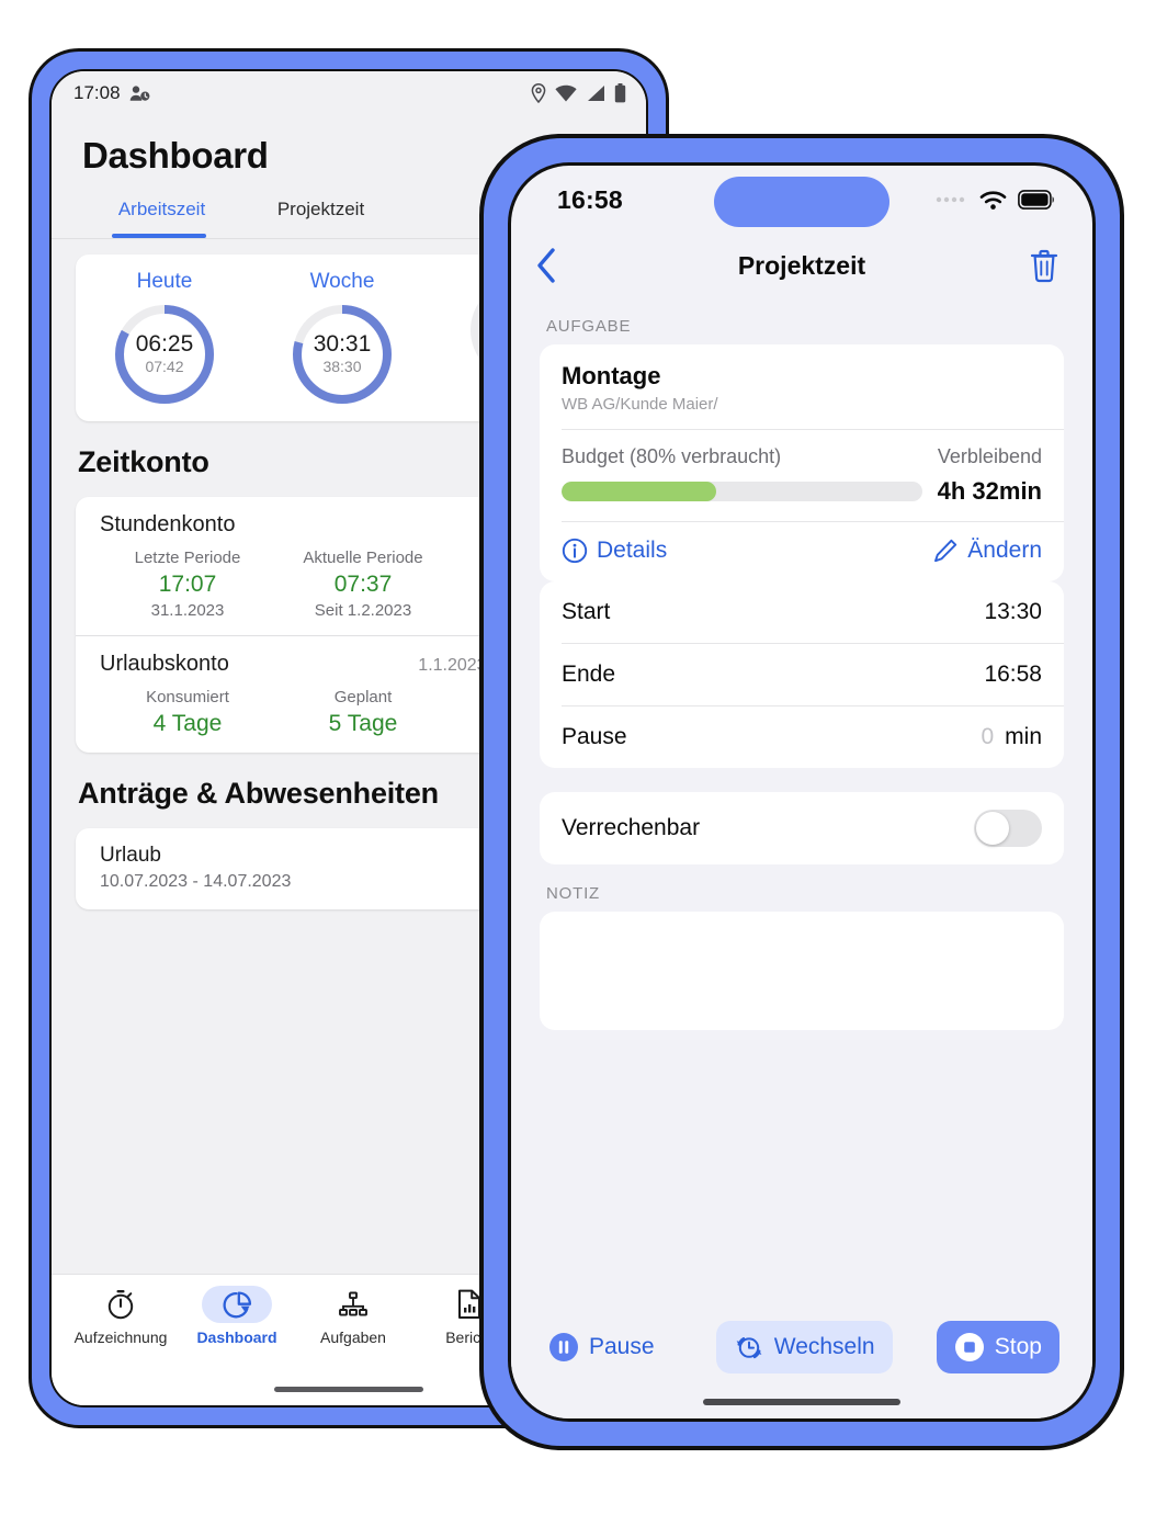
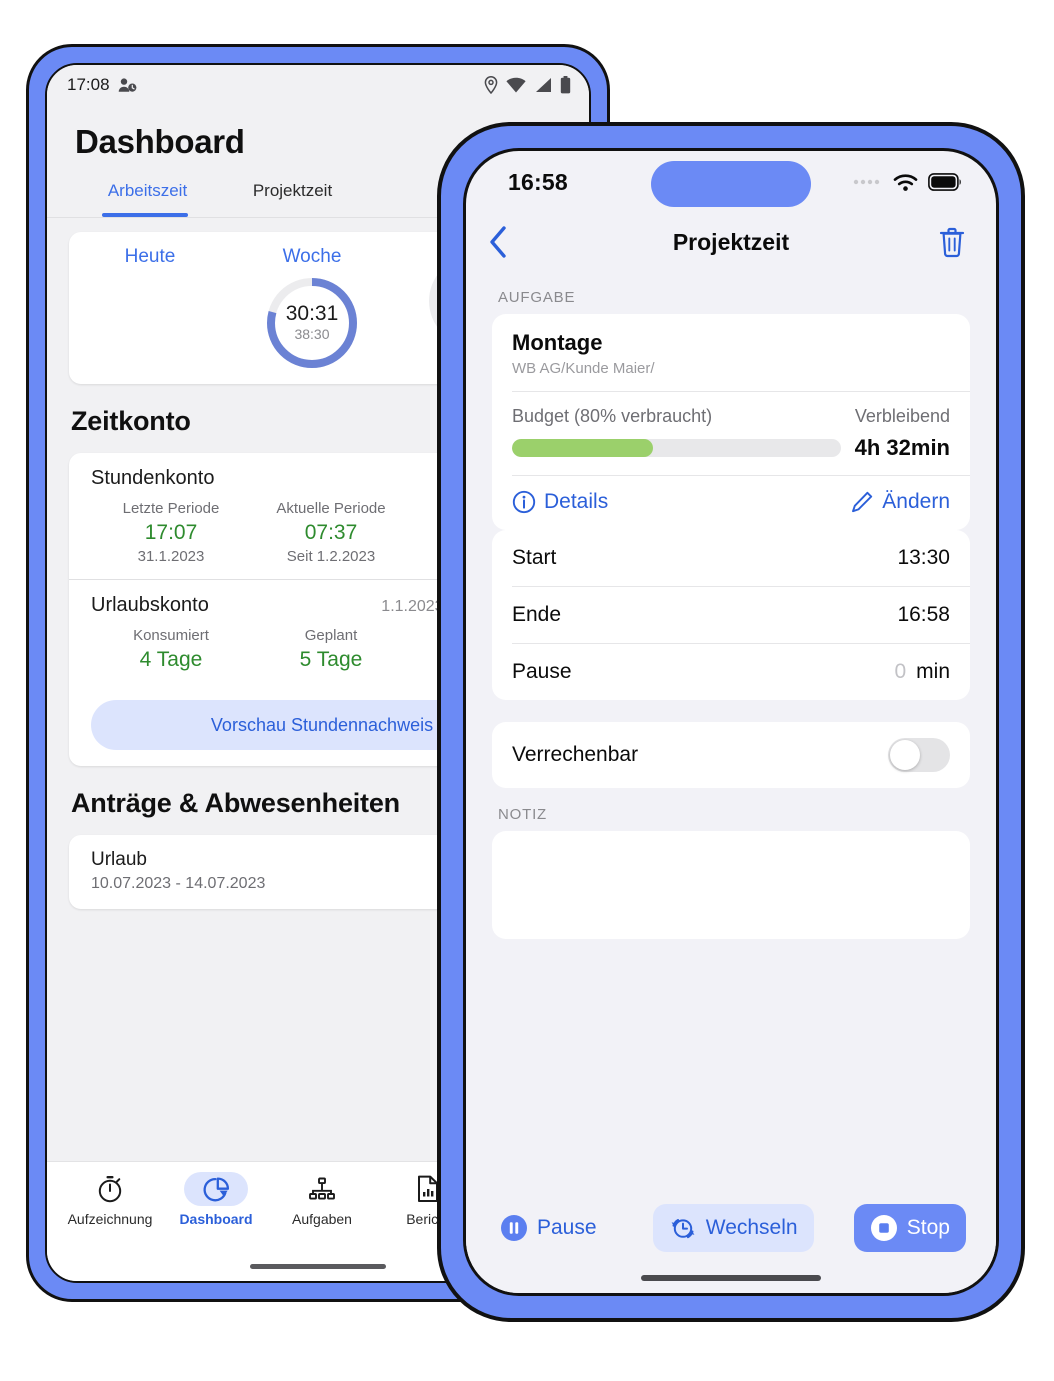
  17:08
  Dashboard
  Arbeitszeit
  Projektzeit
  Heute
- 06:25
- 07:42
  Woche
  30:31
  38:30
  Zeitkonto
  Stundenkonto
  Letzte Periode
  17:07
  31.1.2023
  Aktuelle Periode
  07:37
  Seit 1.2.2023
  Urlaubskonto
  Konsumiert
  4 Tage
  Geplant
  5 Tage
+ Vorschau Stundennachweis
  Anträge & Abwesenheiten
  Urlaub
  10.07.2023 - 14.07.2023
  Aufzeichnung
  Dashboard
  Aufgaben
  Beric
  16:58
  Projektzeit
  AUFGABE
  Montage
  WB AG/Kunde Maier/
  Budget (80% verbraucht)
  Verbleibend
  4h 32min
  Details
  Ändern
  Start
  13:30
  Ende
  16:58
  Pause
  0
  min
  Verrechenbar
  NOTIZ
  Pause
  Wechseln
  Stop
